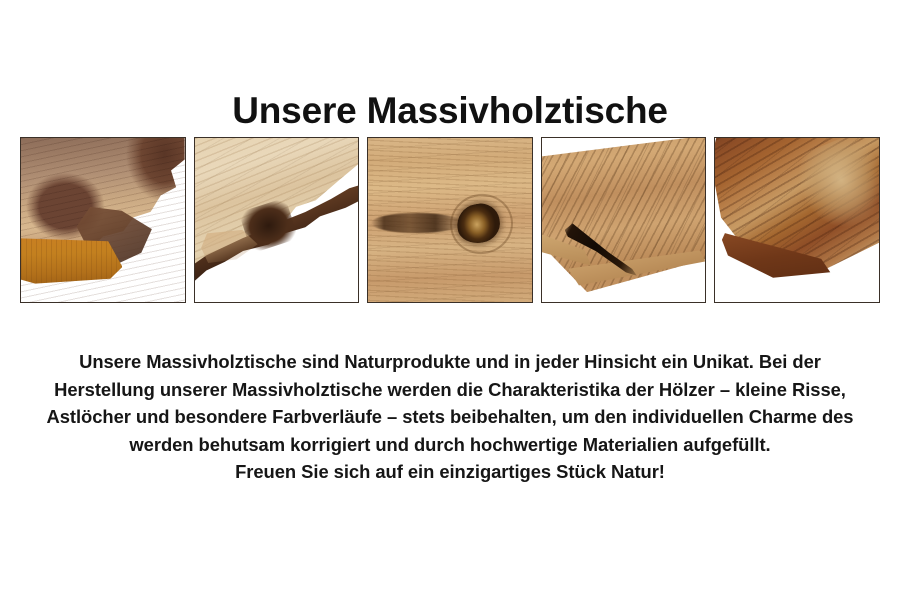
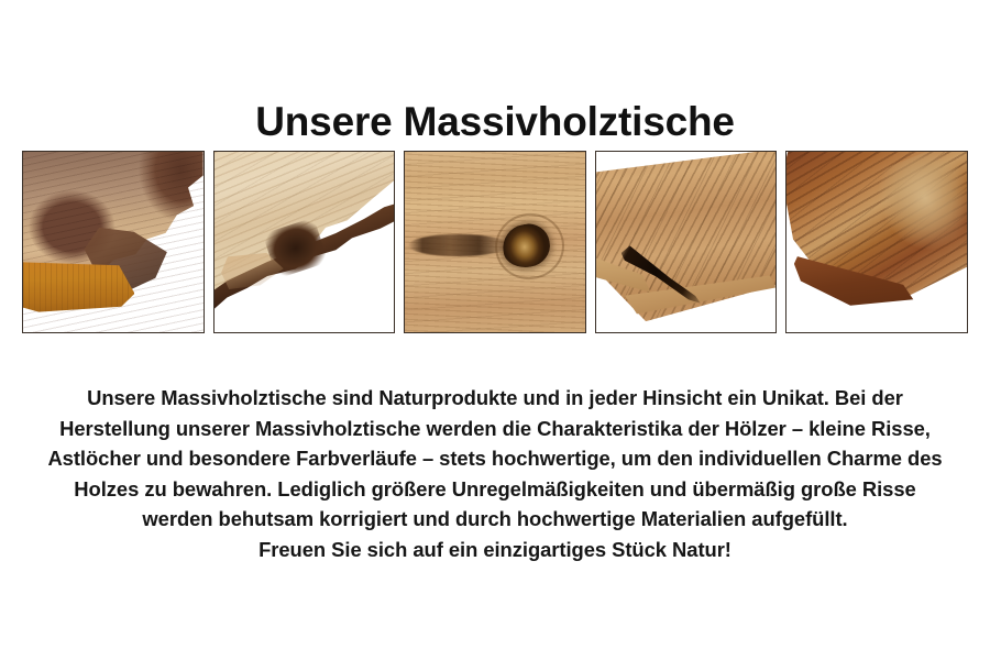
  Unsere Massivholztische
  Unsere Massivholztische sind Naturprodukte und in jeder Hinsicht ein Unikat. Bei der
  Herstellung unserer Massivholztische werden die Charakteristika der Hölzer – kleine Risse,
- Astlöcher und besondere Farbverläufe – stets beibehalten, um den individuellen Charme des
+ Astlöcher und besondere Farbverläufe – stets hochwertige, um den individuellen Charme des
+ Holzes zu bewahren. Lediglich größere Unregelmäßigkeiten und übermäßig große Risse
  werden behutsam korrigiert und durch hochwertige Materialien aufgefüllt.
  Freuen Sie sich auf ein einzigartiges Stück Natur!
